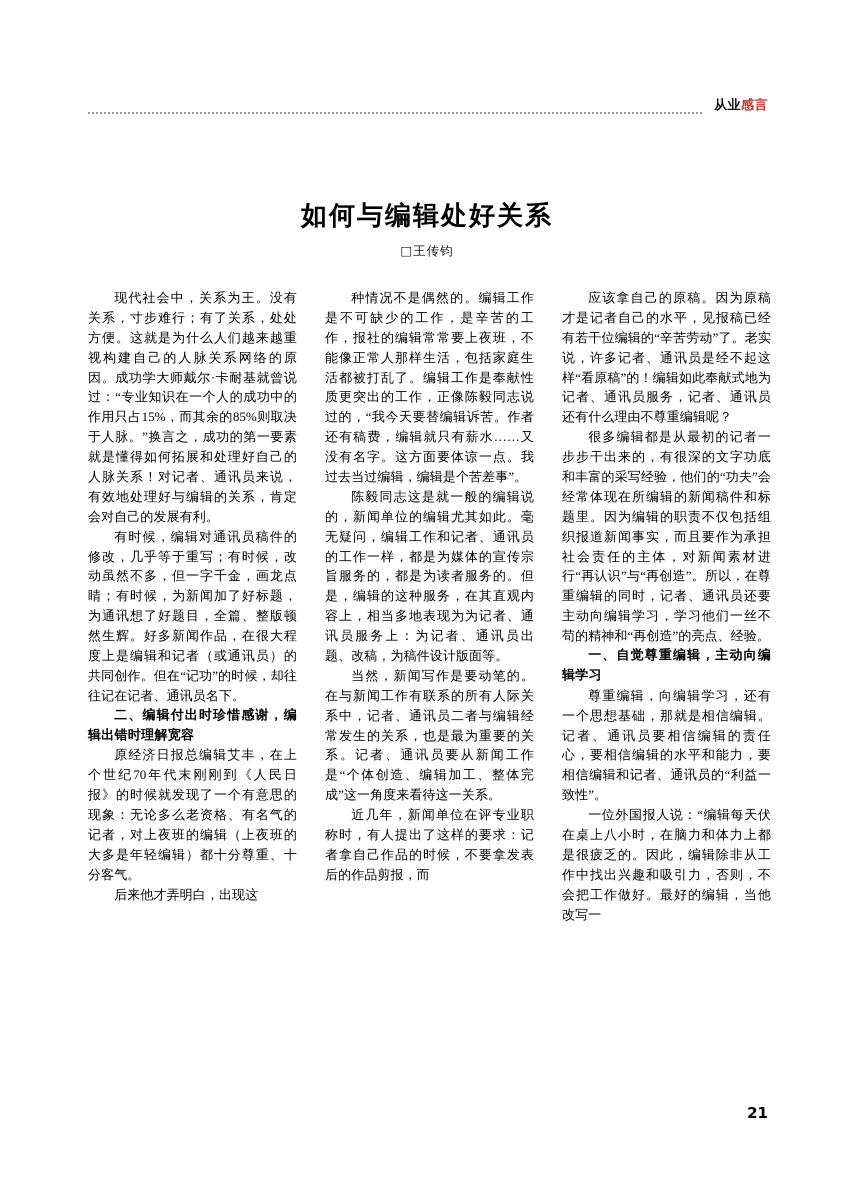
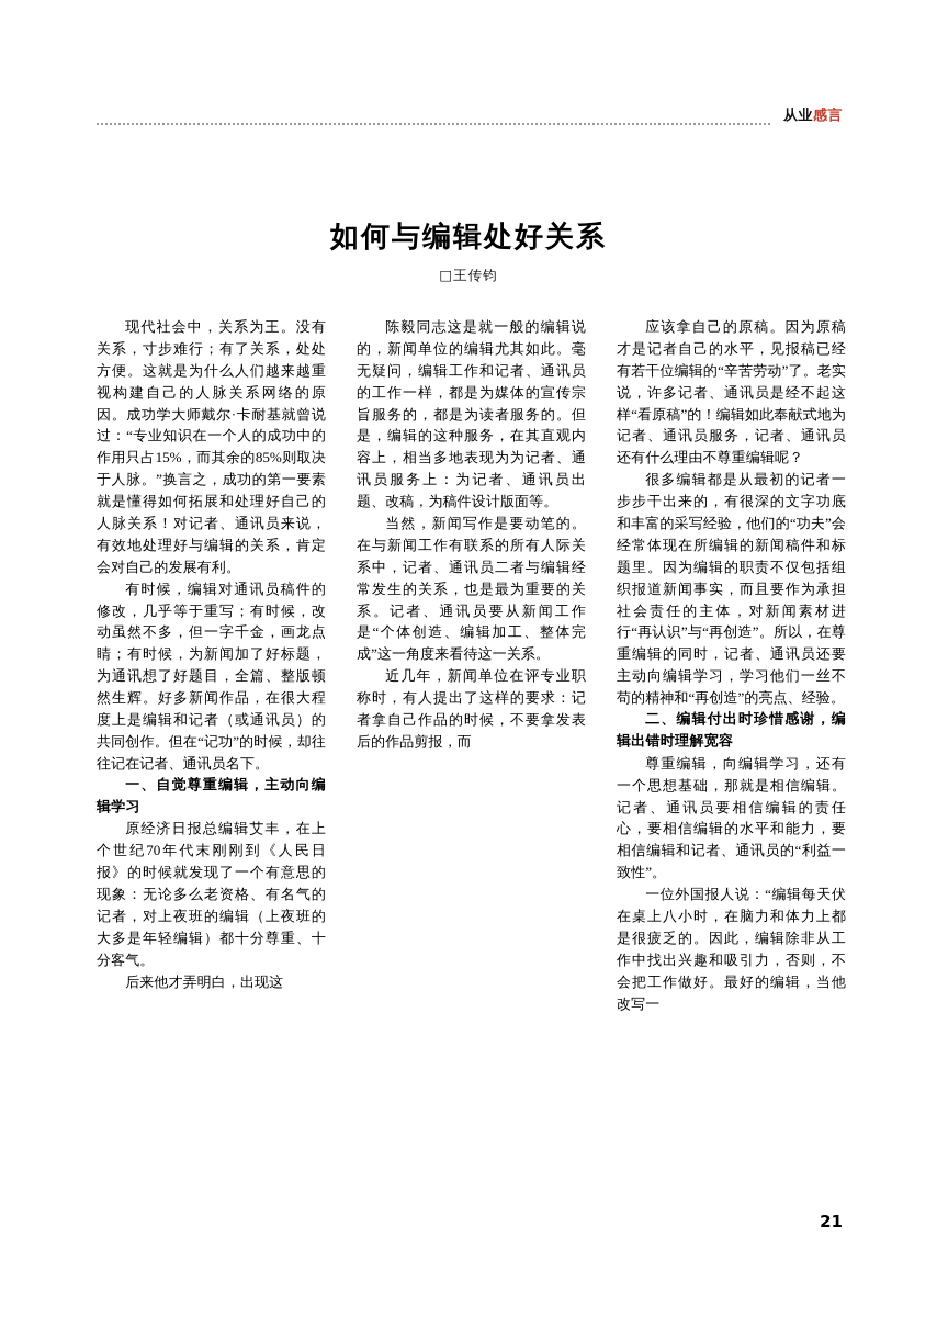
  从业感言
  如何与编辑处好关系
  □王传钧
  现代社会中，关系为王。没有关系，寸步难行；有了关系，处处方便。这就是为什么人们越来越重视构建自己的人脉关系网络的原因。成功学大师戴尔·卡耐基就曾说过：“专业知识在一个人的成功中的作用只占15%，而其余的85%则取决于人脉。”换言之，成功的第一要素就是懂得如何拓展和处理好自己的人脉关系！对记者、通讯员来说，有效地处理好与编辑的关系，肯定会对自己的发展有利。
  有时候，编辑对通讯员稿件的修改，几乎等于重写；有时候，改动虽然不多，但一字千金，画龙点睛；有时候，为新闻加了好标题，为通讯想了好题目，全篇、整版顿然生辉。好多新闻作品，在很大程度上是编辑和记者（或通讯员）的共同创作。但在“记功”的时候，却往往记在记者、通讯员名下。
- 二、编辑付出时珍惜感谢，编辑出错时理解宽容
+ 一、自觉尊重编辑，主动向编辑学习
  原经济日报总编辑艾丰，在上个世纪70年代末刚刚到《人民日报》的时候就发现了一个有意思的现象：无论多么老资格、有名气的记者，对上夜班的编辑（上夜班的大多是年轻编辑）都十分尊重、十分客气。
  后来他才弄明白，出现这
- 种情况不是偶然的。编辑工作是不可缺少的工作，是辛苦的工作，报社的编辑常常要上夜班，不能像正常人那样生活，包括家庭生活都被打乱了。编辑工作是奉献性质更突出的工作，正像陈毅同志说过的，“我今天要替编辑诉苦。作者还有稿费，编辑就只有薪水……又没有名字。这方面要体谅一点。我过去当过编辑，编辑是个苦差事”。
  陈毅同志这是就一般的编辑说的，新闻单位的编辑尤其如此。毫无疑问，编辑工作和记者、通讯员的工作一样，都是为媒体的宣传宗旨服务的，都是为读者服务的。但是，编辑的这种服务，在其直观内容上，相当多地表现为为记者、通讯员服务上：为记者、通讯员出题、改稿，为稿件设计版面等。
  当然，新闻写作是要动笔的。在与新闻工作有联系的所有人际关系中，记者、通讯员二者与编辑经常发生的关系，也是最为重要的关系。记者、通讯员要从新闻工作是“个体创造、编辑加工、整体完成”这一角度来看待这一关系。
  近几年，新闻单位在评专业职称时，有人提出了这样的要求：记者拿自己作品的时候，不要拿发表后的作品剪报，而
  应该拿自己的原稿。因为原稿才是记者自己的水平，见报稿已经有若干位编辑的“辛苦劳动”了。老实说，许多记者、通讯员是经不起这样“看原稿”的！编辑如此奉献式地为记者、通讯员服务，记者、通讯员还有什么理由不尊重编辑呢？
  很多编辑都是从最初的记者一步步干出来的，有很深的文字功底和丰富的采写经验，他们的“功夫”会经常体现在所编辑的新闻稿件和标题里。因为编辑的职责不仅包括组织报道新闻事实，而且要作为承担社会责任的主体，对新闻素材进行“再认识”与“再创造”。所以，在尊重编辑的同时，记者、通讯员还要主动向编辑学习，学习他们一丝不苟的精神和“再创造”的亮点、经验。
- 一、自觉尊重编辑，主动向编辑学习
+ 二、编辑付出时珍惜感谢，编辑出错时理解宽容
  尊重编辑，向编辑学习，还有一个思想基础，那就是相信编辑。记者、通讯员要相信编辑的责任心，要相信编辑的水平和能力，要相信编辑和记者、通讯员的“利益一致性”。
  一位外国报人说：“编辑每天伏在桌上八小时，在脑力和体力上都是很疲乏的。因此，编辑除非从工作中找出兴趣和吸引力，否则，不会把工作做好。最好的编辑，当他改写一
  21
